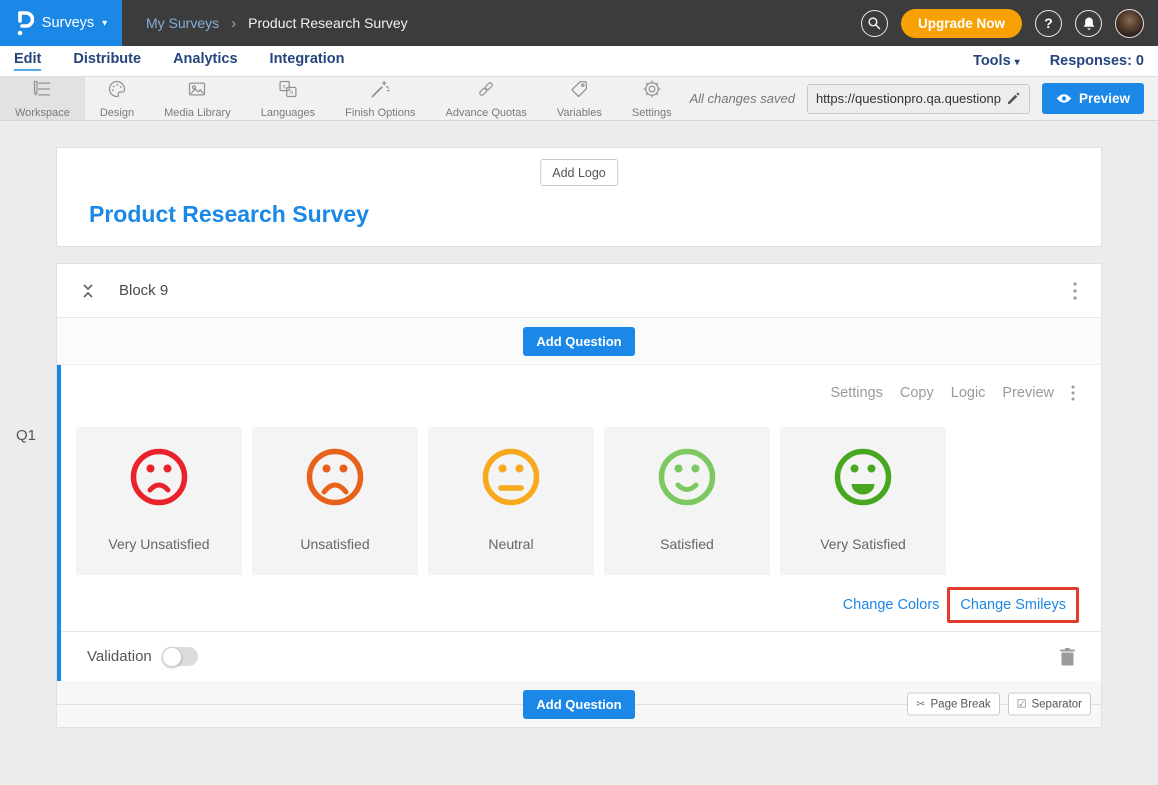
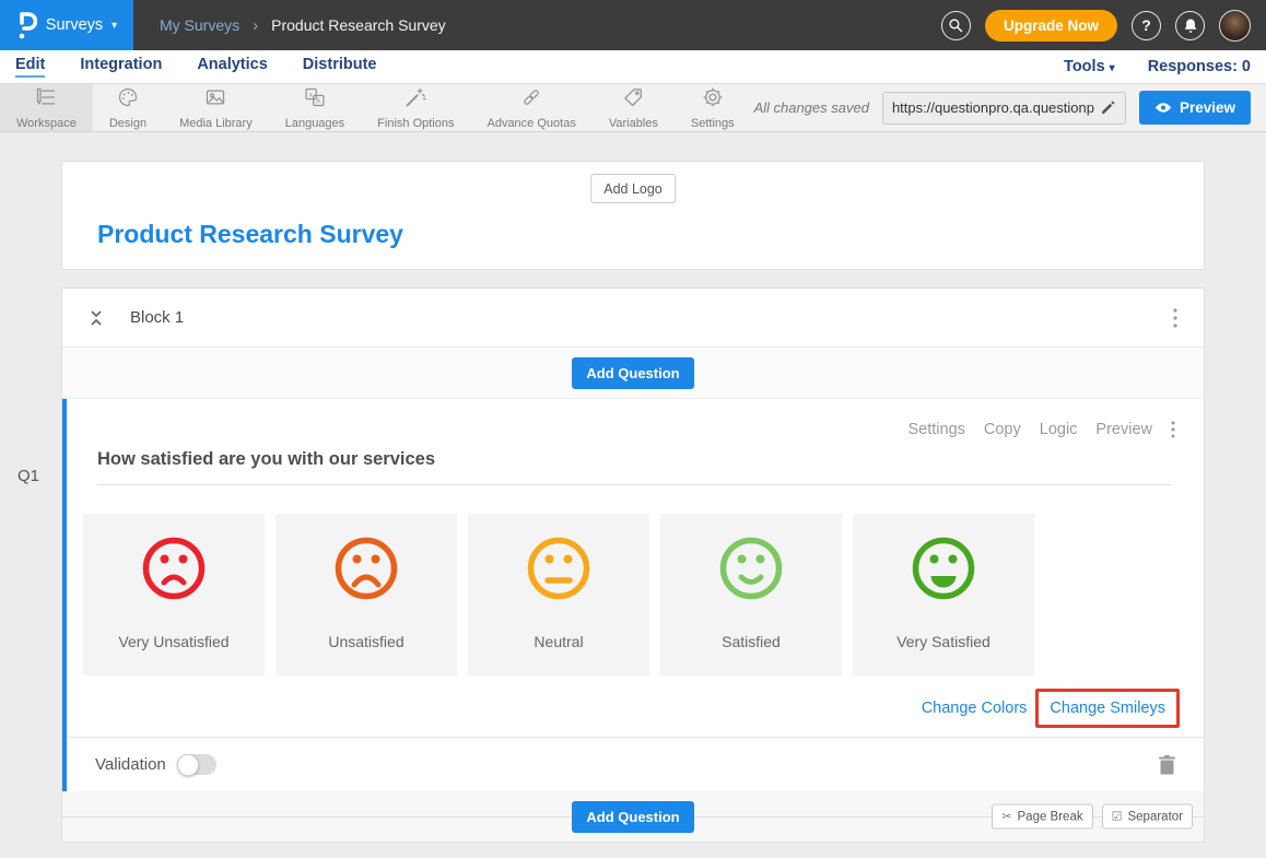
  Surveys
  ▾
  My Surveys
  ›
  Product Research Survey
  Upgrade Now
  ?
  Edit
- Distribute
+ Integration
  Analytics
- Integration
+ Distribute
  Tools ▾
  Responses: 0
  Workspace
  Design
  Media Library
  Languages
  Finish Options
  Advance Quotas
  Variables
  Settings
  All changes saved
  https://questionpro.qa.questionp
  Preview
  Add Logo
  Product Research Survey
- Block 9
+ Block 1
  Add Question
  Q1
  Settings
  Copy
  Logic
  Preview
+ How satisfied are you with our services
  Very Unsatisfied
  Unsatisfied
  Neutral
  Satisfied
  Very Satisfied
  Change Colors
  Change Smileys
  Validation
  Add Question
  ✂
  Page Break
  ☑
  Separator
